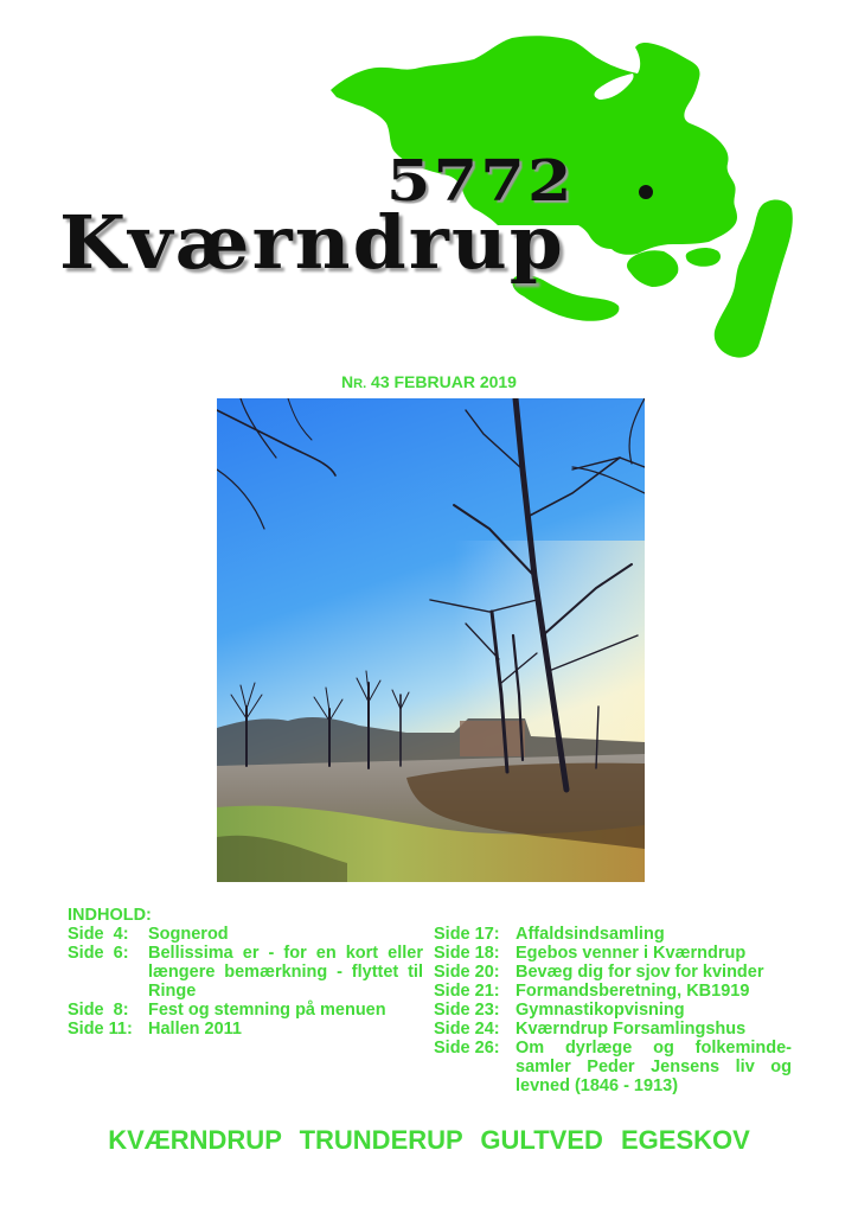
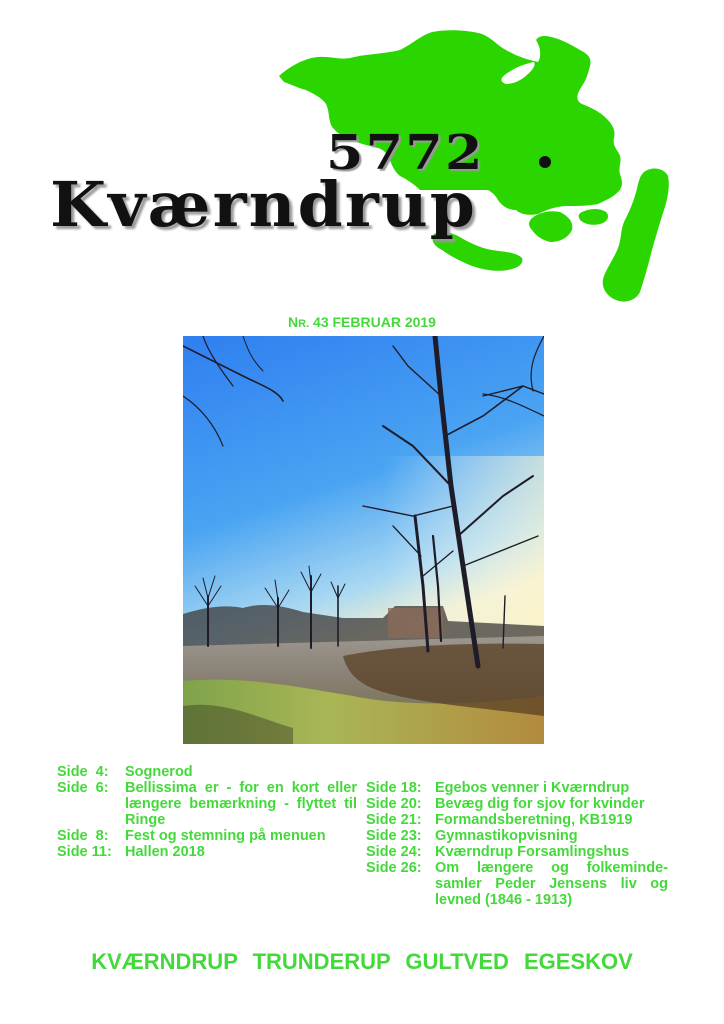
  5772
  Kværndrup
  NR. 43 FEBRUAR 2019
- INDHOLD:
  Side 4:
  Sognerod
  Side 6:
  Bellissima er - for en kort eller længere bemærkning - flyttet til Ringe
  Side 8:
  Fest og stemning på menuen
  Side 11:
- Hallen 2011
+ Hallen 2018
- Side 17:
- Affaldsindsamling
  Side 18:
  Egebos venner i Kværndrup
  Side 20:
  Bevæg dig for sjov for kvinder
  Side 21:
  Formandsberetning, KB1919
  Side 23:
  Gymnastikopvisning
  Side 24:
  Kværndrup Forsamlingshus
  Side 26:
- Om dyrlæge og folkeminde-samler Peder Jensens liv og levned (1846 - 1913)
+ Om længere og folkeminde-samler Peder Jensens liv og levned (1846 - 1913)
  KVÆRNDRUP TRUNDERUP GULTVED EGESKOV
